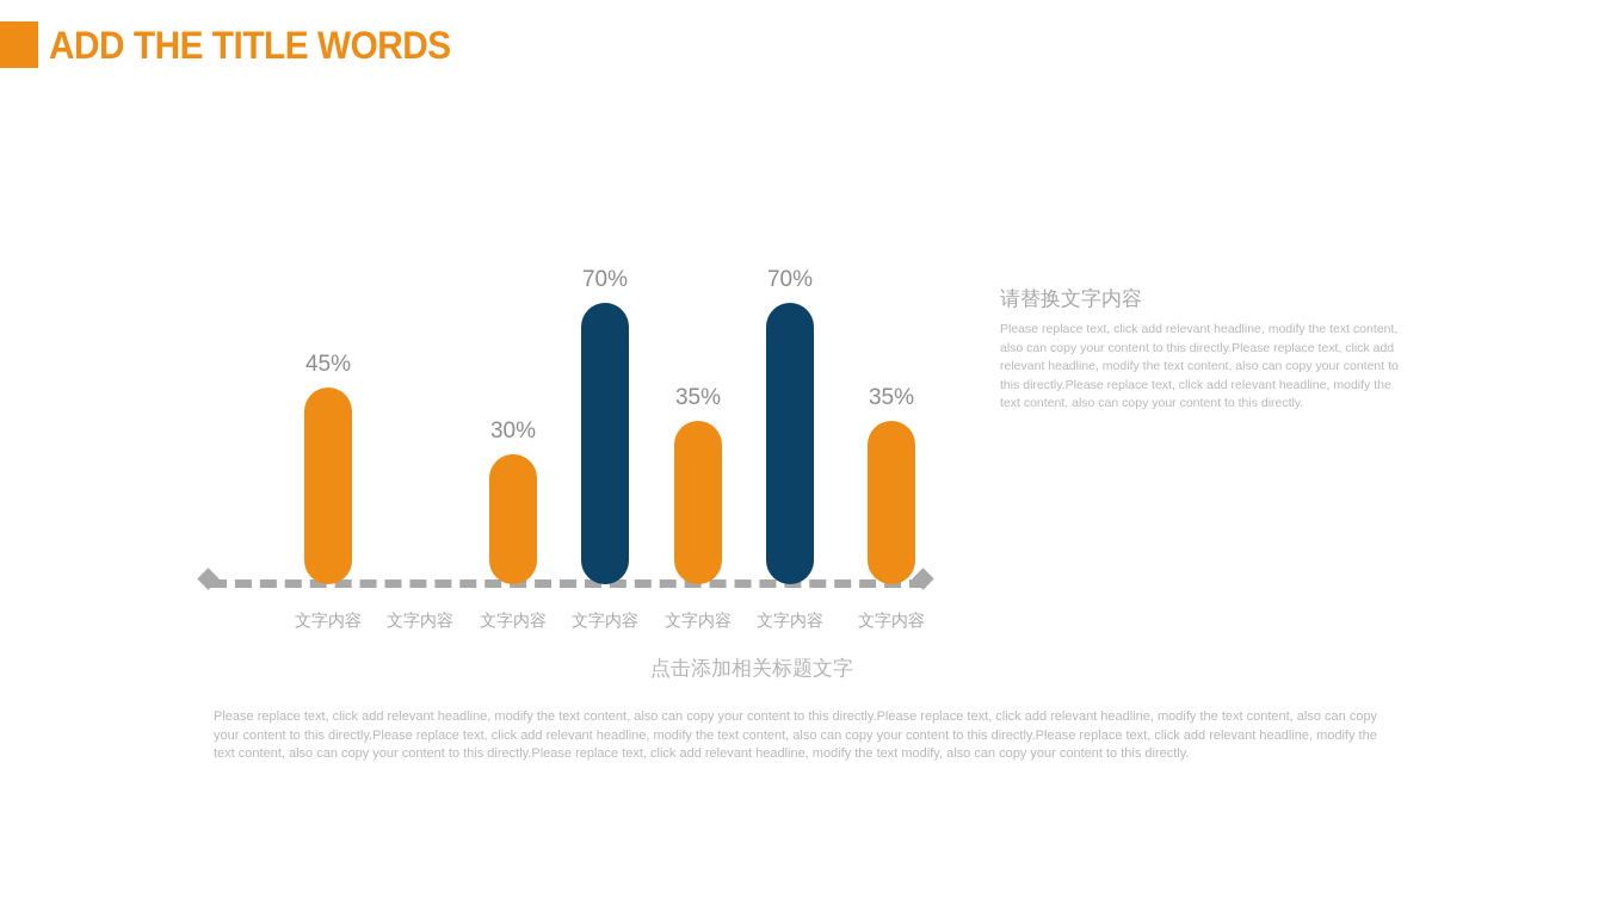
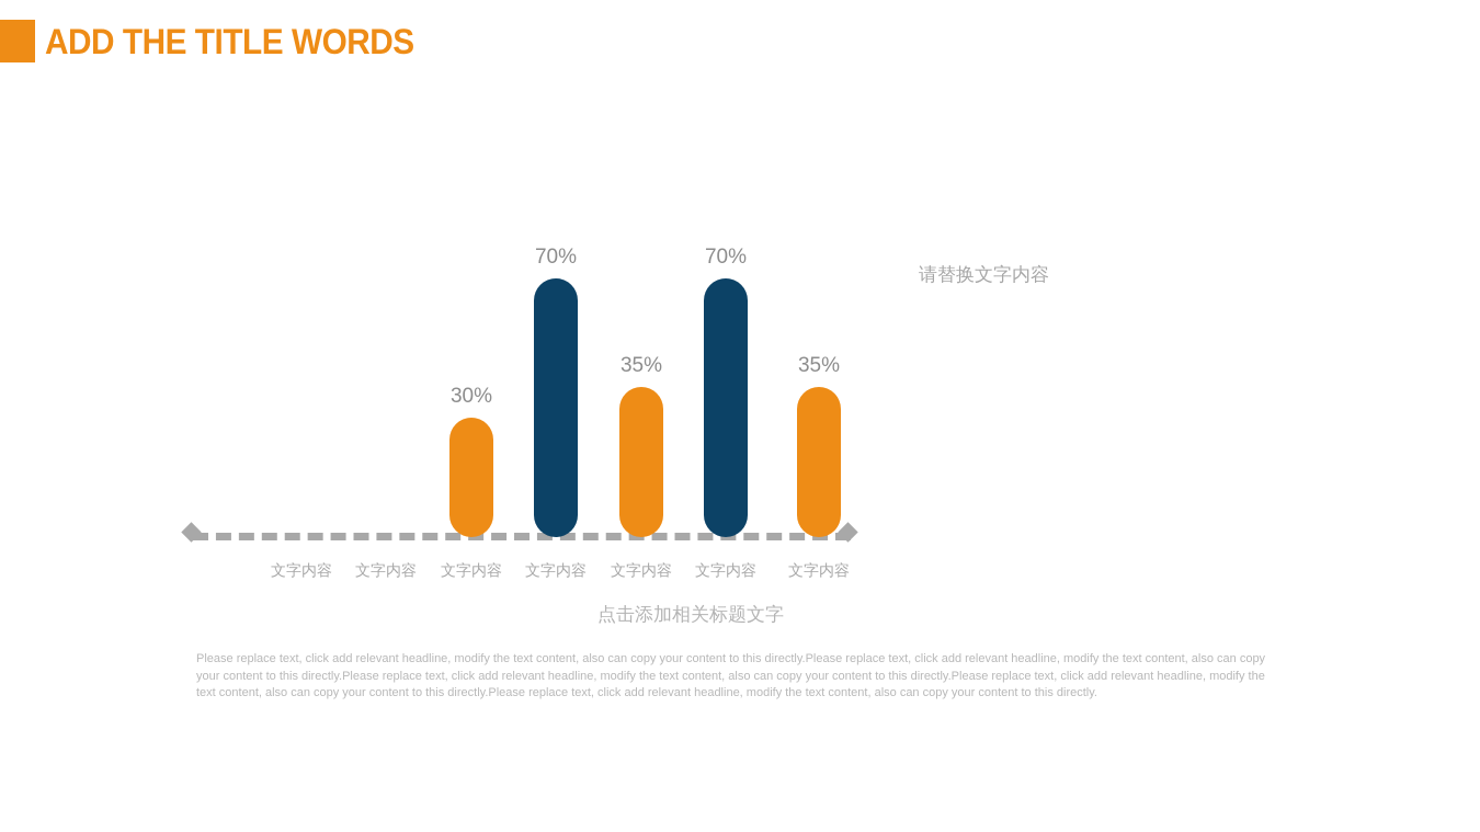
  ADD THE TITLE WORDS
- 45%
  30%
  70%
  35%
  70%
  35%
  文字内容
  文字内容
  文字内容
  文字内容
  文字内容
  文字内容
  文字内容
  点击添加相关标题文字
  请替换文字内容
- Please replace text, click add relevant headline, modify the text content, also can copy your content to this directly.Please replace text, click add relevant headline, modify the text content, also can copy your content to this directly.Please replace text, click add relevant headline, modify the text content, also can copy your content to this directly.
- Please replace text, click add relevant headline, modify the text content, also can copy your content to this directly.Please replace text, click add relevant headline, modify the text content, also can copy your content to this directly.Please replace text, click add relevant headline, modify the text content, also can copy your content to this directly.Please replace text, click add relevant headline, modify the text content, also can copy your content to this directly.Please replace text, click add relevant headline, modify the text modify, also can copy your content to this directly.
+ Please replace text, click add relevant headline, modify the text content, also can copy your content to this directly.Please replace text, click add relevant headline, modify the text content, also can copy your content to this directly.Please replace text, click add relevant headline, modify the text content, also can copy your content to this directly.Please replace text, click add relevant headline, modify the text content, also can copy your content to this directly.Please replace text, click add relevant headline, modify the text content, also can copy your content to this directly.
